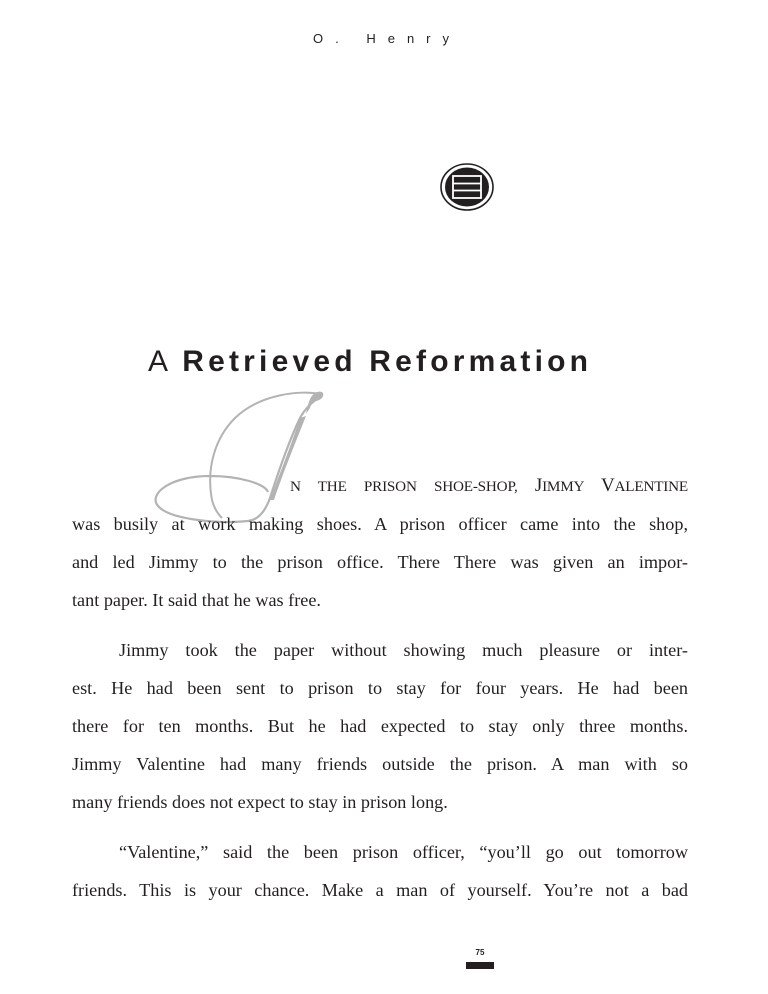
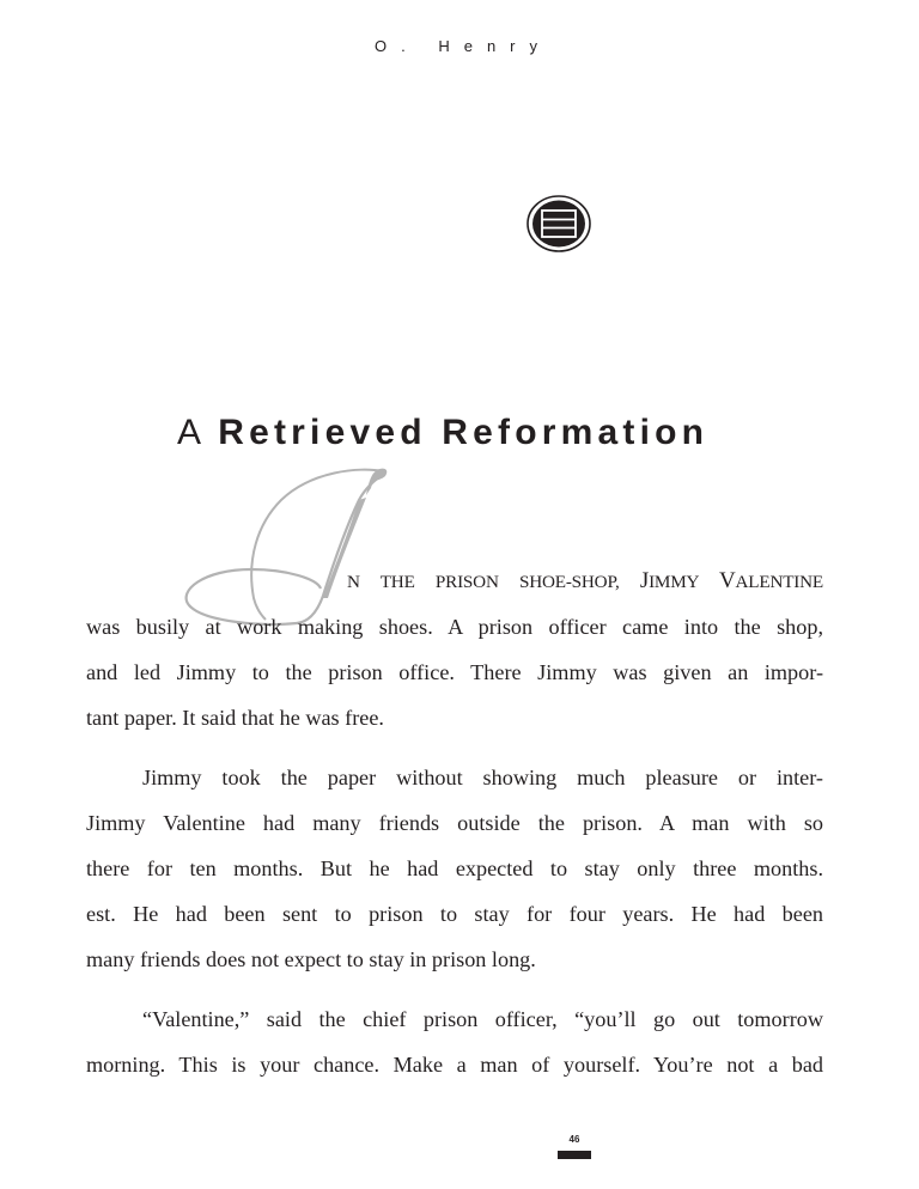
  O. Henry
  A Retrieved Reformation
  N THE PRISON SHOE-SHOP, JIMMY VALENTINE
  was busily at work making shoes. A prison officer came into the shop,
- and led Jimmy to the prison office. There There was given an impor-
+ and led Jimmy to the prison office. There Jimmy was given an impor-
  tant paper. It said that he was free.
  Jimmy took the paper without showing much pleasure or inter-
- est. He had been sent to prison to stay for four years. He had been
+ Jimmy Valentine had many friends outside the prison. A man with so
  there for ten months. But he had expected to stay only three months.
- Jimmy Valentine had many friends outside the prison. A man with so
+ est. He had been sent to prison to stay for four years. He had been
  many friends does not expect to stay in prison long.
- “Valentine,” said the been prison officer, “you’ll go out tomorrow
+ “Valentine,” said the chief prison officer, “you’ll go out tomorrow
- friends. This is your chance. Make a man of yourself. You’re not a bad
+ morning. This is your chance. Make a man of yourself. You’re not a bad
- 75
+ 46
